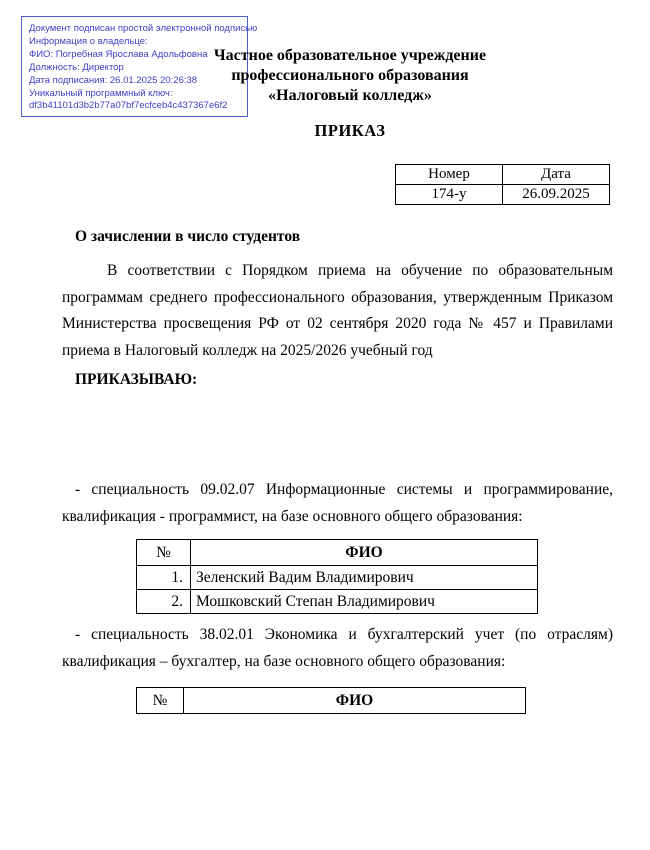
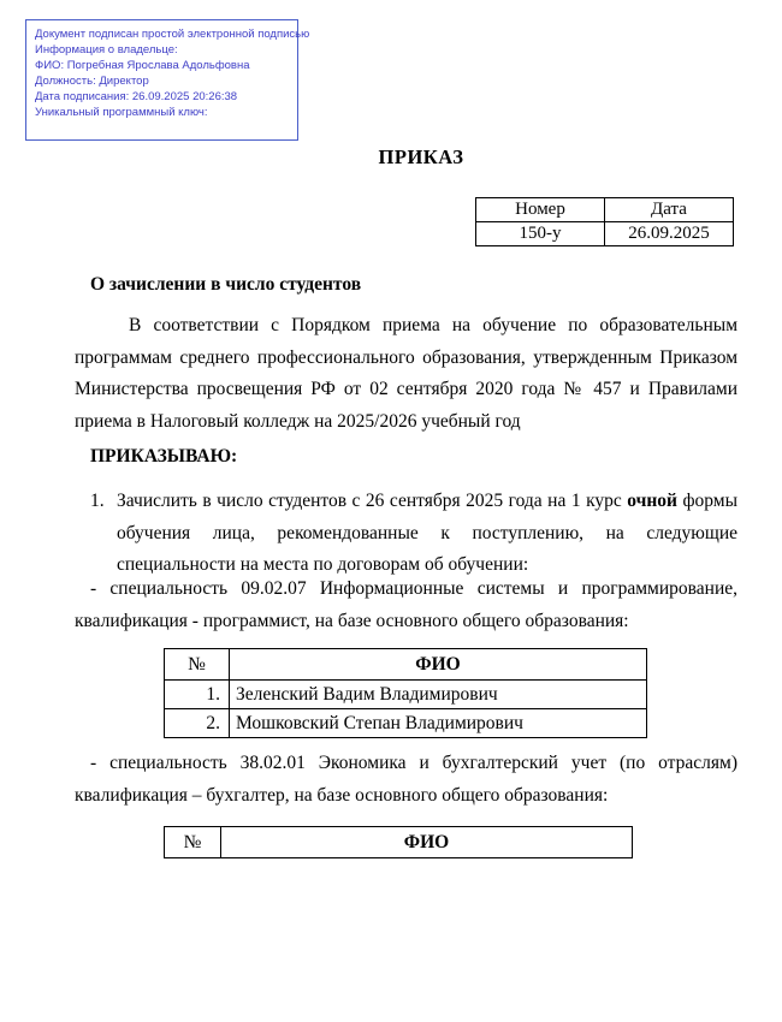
  Документ подписан простой электронной подписью
  Информация о владельце:
  ФИО: Погребная Ярослава Адольфовна
  Должность: Директор
- Дата подписания: 26.01.2025 20:26:38
+ Дата подписания: 26.09.2025 20:26:38
  Уникальный программный ключ:
- df3b41101d3b2b77a07bf7ecfceb4c437367e6f2
- Частное образовательное учреждение
- профессионального образования
- «Налоговый колледж»
  ПРИКАЗ
  Номер	Дата
- 174-у	26.09.2025
+ 150-у	26.09.2025
  О зачислении в число студентов
  В соответствии с Порядком приема на обучение по образовательным программам среднего профессионального образования, утвержденным Приказом Министерства просвещения РФ от 02 сентября 2020 года № 457 и Правилами приема в Налоговый колледж на 2025/2026 учебный год
  ПРИКАЗЫВАЮ:
+ 1.
+ Зачислить в число студентов с 26 сентября 2025 года на 1 курс очной формы обучения лица, рекомендованные к поступлению, на следующие специальности на места по договорам об обучении:
  - специальность 09.02.07 Информационные системы и программирование, квалификация - программист, на базе основного общего образования:
  №	ФИО
  1.	Зеленский Вадим Владимирович
  2.	Мошковский Степан Владимирович
  - специальность 38.02.01 Экономика и бухгалтерский учет (по отраслям) квалификация – бухгалтер, на базе основного общего образования:
  №	ФИО
